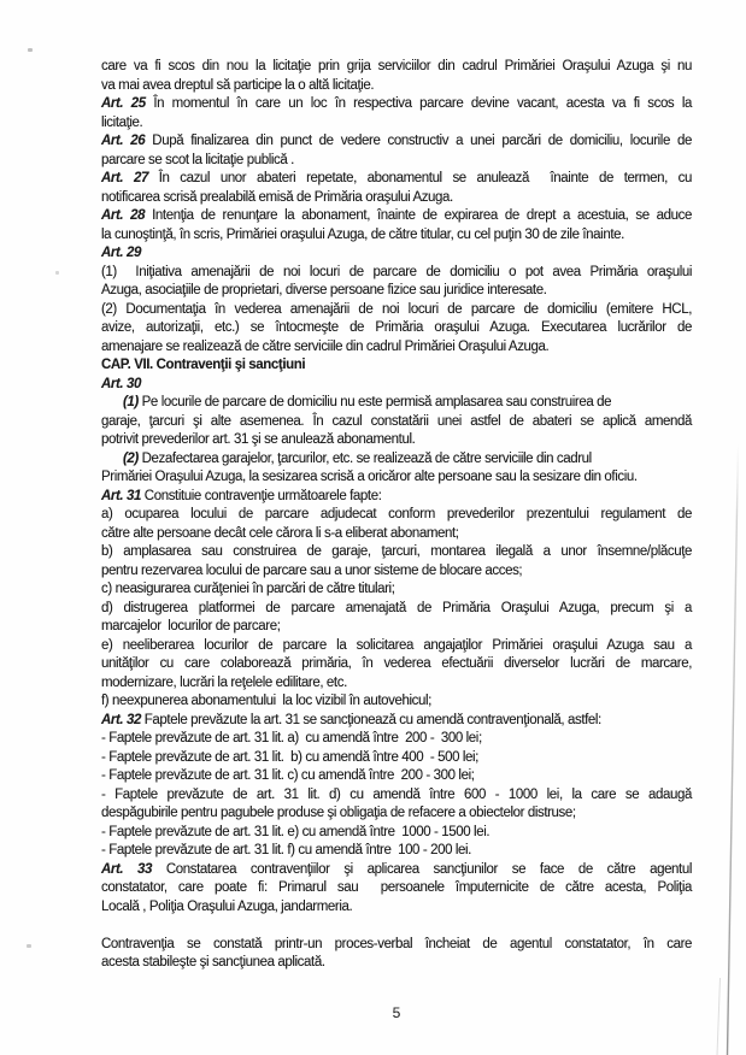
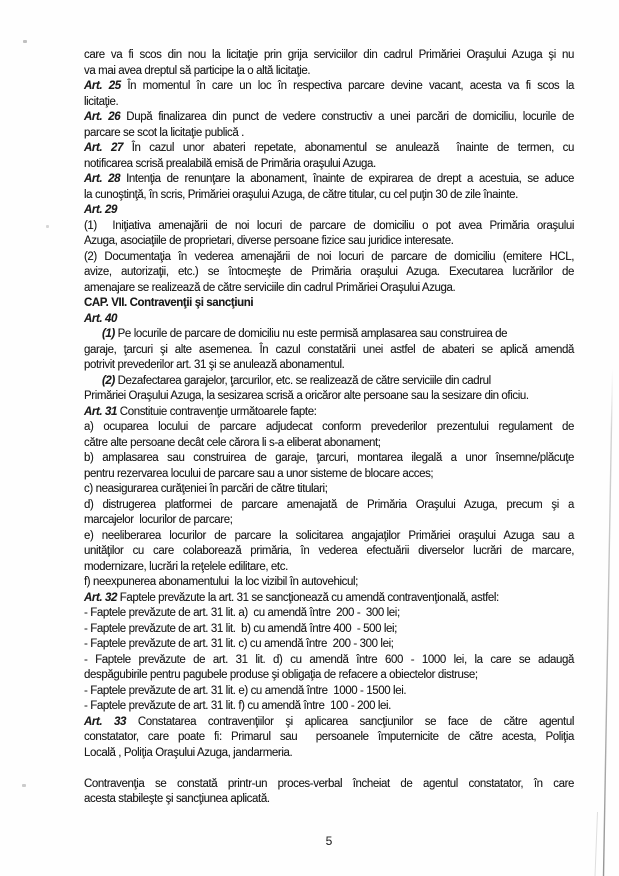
  care va fi scos din nou la licitaţie prin grija serviciilor din cadrul Primăriei Oraşului Azuga şi nu
  va mai avea dreptul să participe la o altă licitaţie.
  Art. 25 În momentul în care un loc în respectiva parcare devine vacant, acesta va fi scos la
  licitaţie.
  Art. 26 După finalizarea din punct de vedere constructiv a unei parcări de domiciliu, locurile de
  parcare se scot la licitaţie publică .
  Art. 27 În cazul unor abateri repetate, abonamentul se anulează înainte de termen, cu
  notificarea scrisă prealabilă emisă de Primăria oraşului Azuga.
  Art. 28 Intenţia de renunţare la abonament, înainte de expirarea de drept a acestuia, se aduce
  la cunoştinţă, în scris, Primăriei oraşului Azuga, de către titular, cu cel puţin 30 de zile înainte.
  Art. 29
  (1) Iniţiativa amenajării de noi locuri de parcare de domiciliu o pot avea Primăria oraşului
  Azuga, asociaţiile de proprietari, diverse persoane fizice sau juridice interesate.
  (2) Documentaţia în vederea amenajării de noi locuri de parcare de domiciliu (emitere HCL,
  avize, autorizaţii, etc.) se întocmeşte de Primăria oraşului Azuga. Executarea lucrărilor de
  amenajare se realizează de către serviciile din cadrul Primăriei Oraşului Azuga.
  CAP. VII. Contravenţii şi sancţiuni
- Art. 30
+ Art. 40
  (1) Pe locurile de parcare de domiciliu nu este permisă amplasarea sau construirea de
  garaje, ţarcuri şi alte asemenea. În cazul constatării unei astfel de abateri se aplică amendă
  potrivit prevederilor art. 31 şi se anulează abonamentul.
  (2) Dezafectarea garajelor, ţarcurilor, etc. se realizează de către serviciile din cadrul
  Primăriei Oraşului Azuga, la sesizarea scrisă a oricăror alte persoane sau la sesizare din oficiu.
  Art. 31 Constituie contravenţie următoarele fapte:
  a) ocuparea locului de parcare adjudecat conform prevederilor prezentului regulament de
  către alte persoane decât cele cărora li s-a eliberat abonament;
  b) amplasarea sau construirea de garaje, ţarcuri, montarea ilegală a unor însemne/plăcuţe
  pentru rezervarea locului de parcare sau a unor sisteme de blocare acces;
  c) neasigurarea curăţeniei în parcări de către titulari;
  d) distrugerea platformei de parcare amenajată de Primăria Oraşului Azuga, precum şi a
  marcajelor locurilor de parcare;
  e) neeliberarea locurilor de parcare la solicitarea angajaţilor Primăriei oraşului Azuga sau a
  unităţilor cu care colaborează primăria, în vederea efectuării diverselor lucrări de marcare,
  modernizare, lucrări la reţelele edilitare, etc.
  f) neexpunerea abonamentului la loc vizibil în autovehicul;
  Art. 32 Faptele prevăzute la art. 31 se sancţionează cu amendă contravenţională, astfel:
  - Faptele prevăzute de art. 31 lit. a) cu amendă între 200 - 300 lei;
  - Faptele prevăzute de art. 31 lit. b) cu amendă între 400 - 500 lei;
  - Faptele prevăzute de art. 31 lit. c) cu amendă între 200 - 300 lei;
  - Faptele prevăzute de art. 31 lit. d) cu amendă între 600 - 1000 lei, la care se adaugă
  despăgubirile pentru pagubele produse şi obligaţia de refacere a obiectelor distruse;
  - Faptele prevăzute de art. 31 lit. e) cu amendă între 1000 - 1500 lei.
  - Faptele prevăzute de art. 31 lit. f) cu amendă între 100 - 200 lei.
  Art. 33 Constatarea contravenţiilor şi aplicarea sancţiunilor se face de către agentul
  constatator, care poate fi: Primarul sau persoanele împuternicite de către acesta, Poliţia
  Locală , Poliţia Oraşului Azuga, jandarmeria.
  Contravenţia se constată printr-un proces-verbal încheiat de agentul constatator, în care
  acesta stabileşte şi sancţiunea aplicată.
  5
